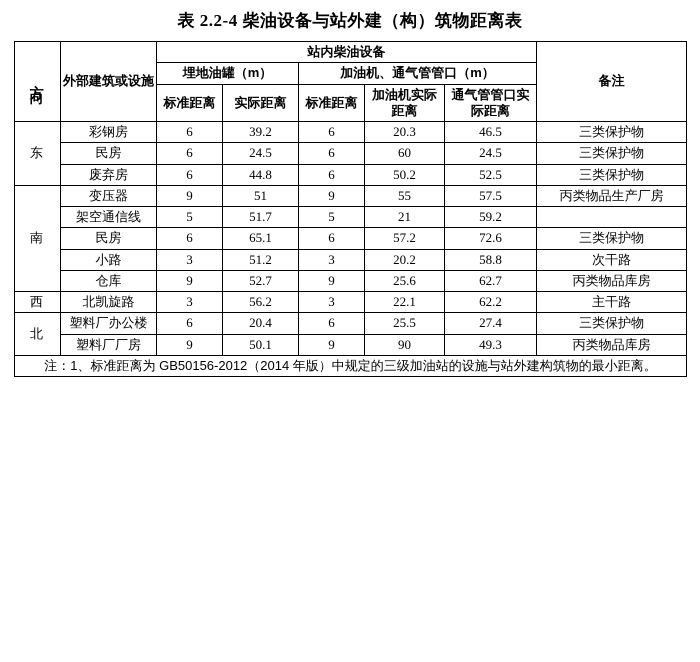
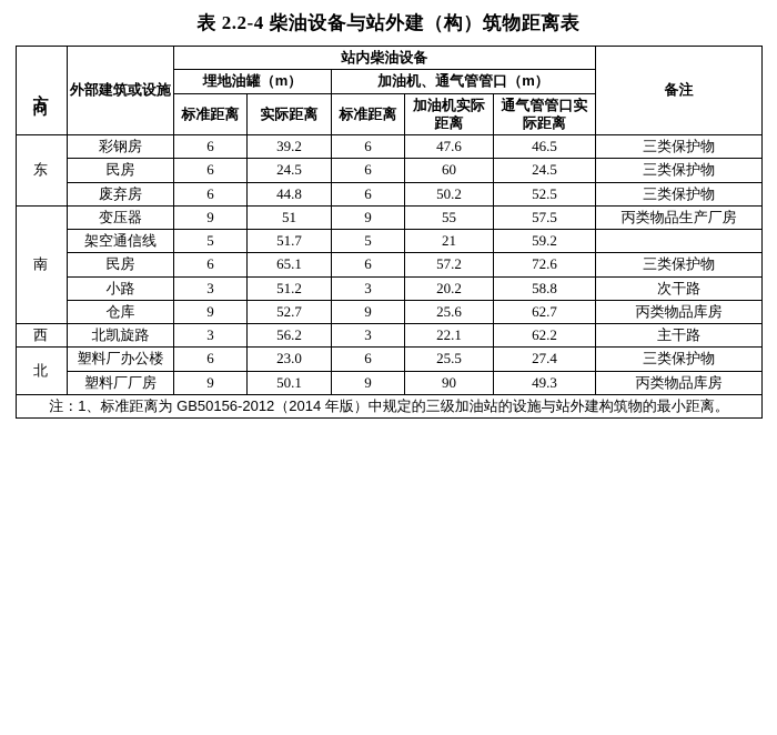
  表 2.2-4 柴油设备与站外建（构）筑物距离表
  	外部建筑或设施	站内柴油设备	备注
  埋地油罐（m）	加油机、通气管管口（m）
  标准距离	实际距离	标准距离	加油机实际距离	通气管管口实际距离
- 东	彩钢房	6	39.2	6	20.3	46.5	三类保护物
+ 东	彩钢房	6	39.2	6	47.6	46.5	三类保护物
  民房	6	24.5	6	60	24.5	三类保护物
  废弃房	6	44.8	6	50.2	52.5	三类保护物
  南	变压器	9	51	9	55	57.5	丙类物品生产厂房
  架空通信线	5	51.7	5	21	59.2
  民房	6	65.1	6	57.2	72.6	三类保护物
  小路	3	51.2	3	20.2	58.8	次干路
  仓库	9	52.7	9	25.6	62.7	丙类物品库房
  西	北凯旋路	3	56.2	3	22.1	62.2	主干路
- 北	塑料厂办公楼	6	20.4	6	25.5	27.4	三类保护物
+ 北	塑料厂办公楼	6	23.0	6	25.5	27.4	三类保护物
  塑料厂厂房	9	50.1	9	90	49.3	丙类物品库房
  注：1、标准距离为 GB50156-2012（2014 年版）中规定的三级加油站的设施与站外建构筑物的最小距离。
